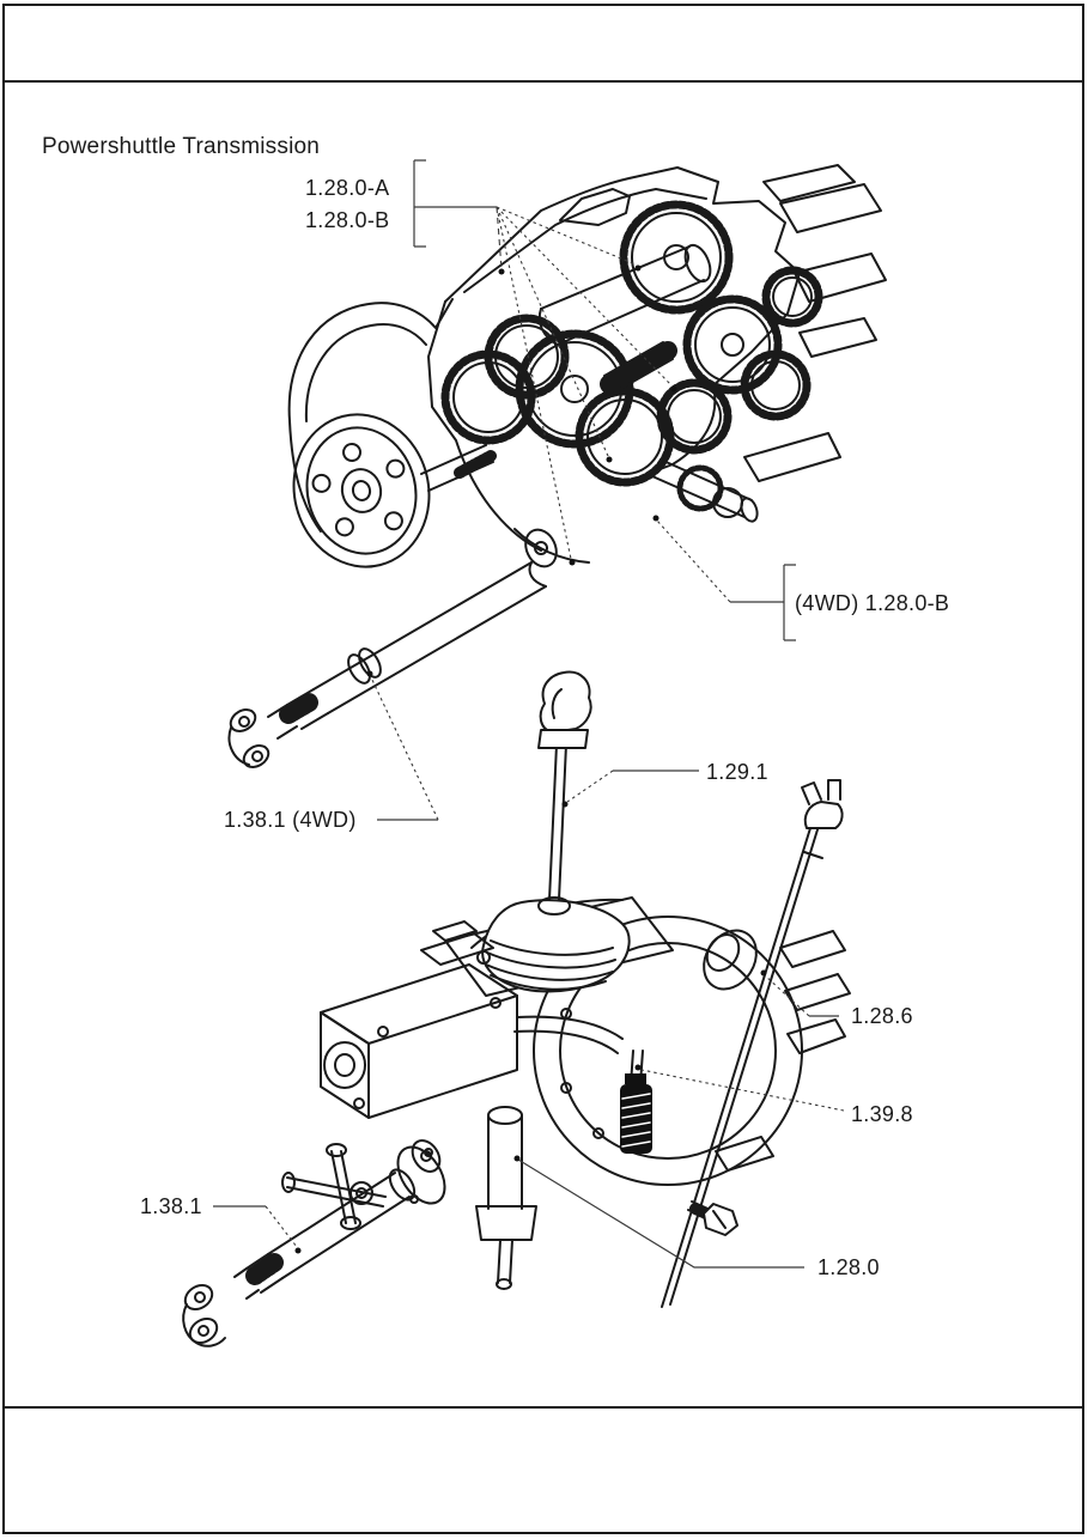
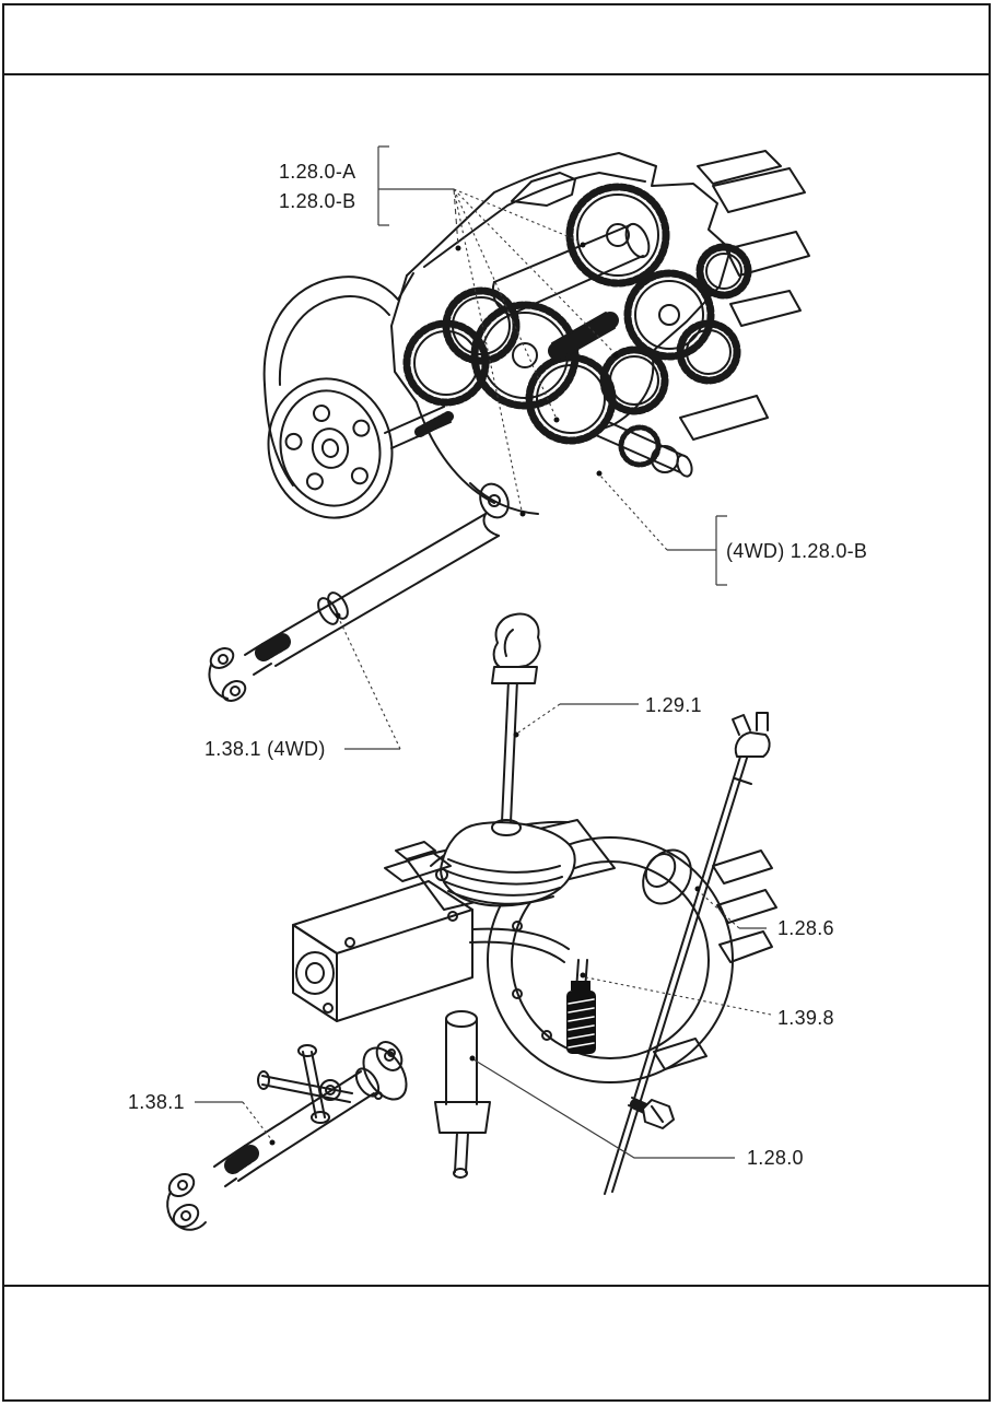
- Powershuttle Transmission
  1.28.0-A
  1.28.0-B
  (4WD) 1.28.0-B
  1.29.1
  1.38.1 (4WD)
  1.28.6
  1.39.8
  1.38.1
  1.28.0
